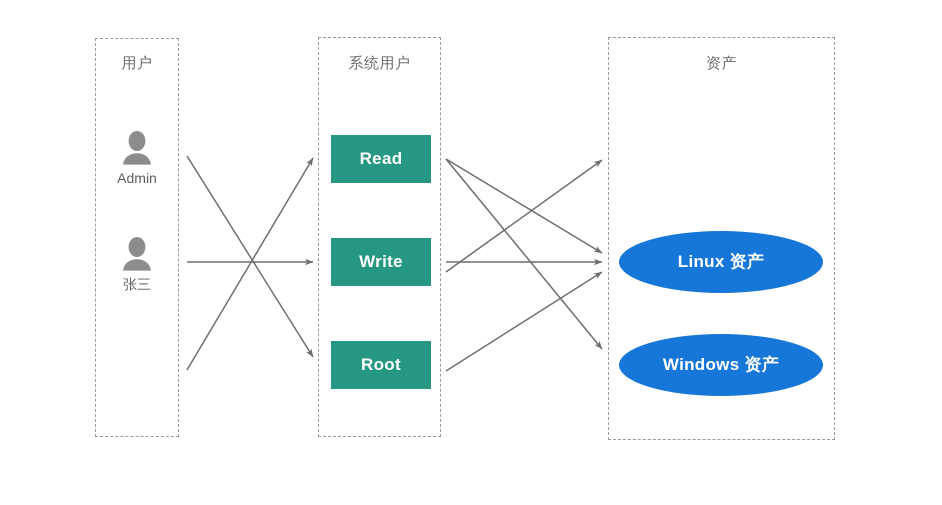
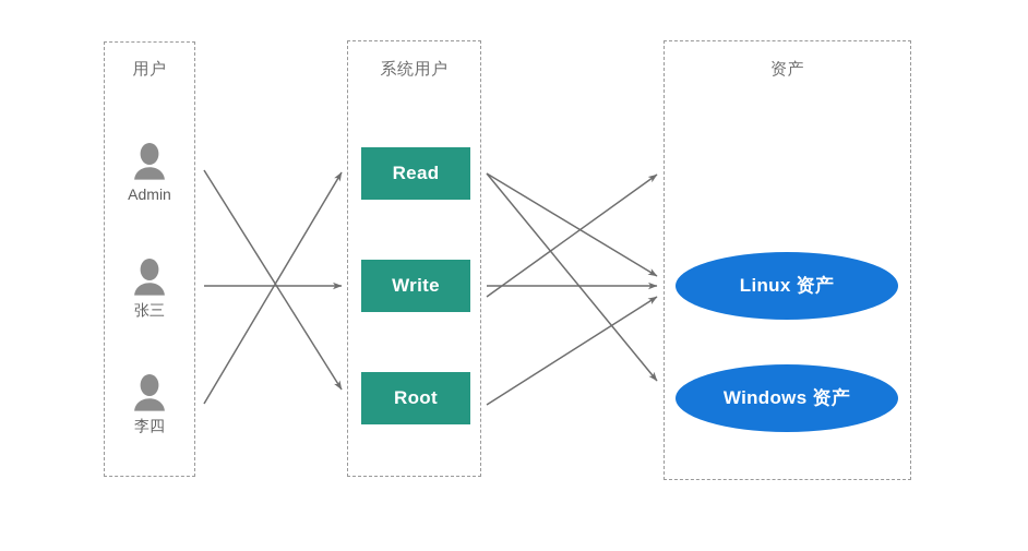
  用户
  Admin
  张三
+ 李四
  系统用户
  Read
  Write
  Root
  资产
  Linux 资产
  Windows 资产
